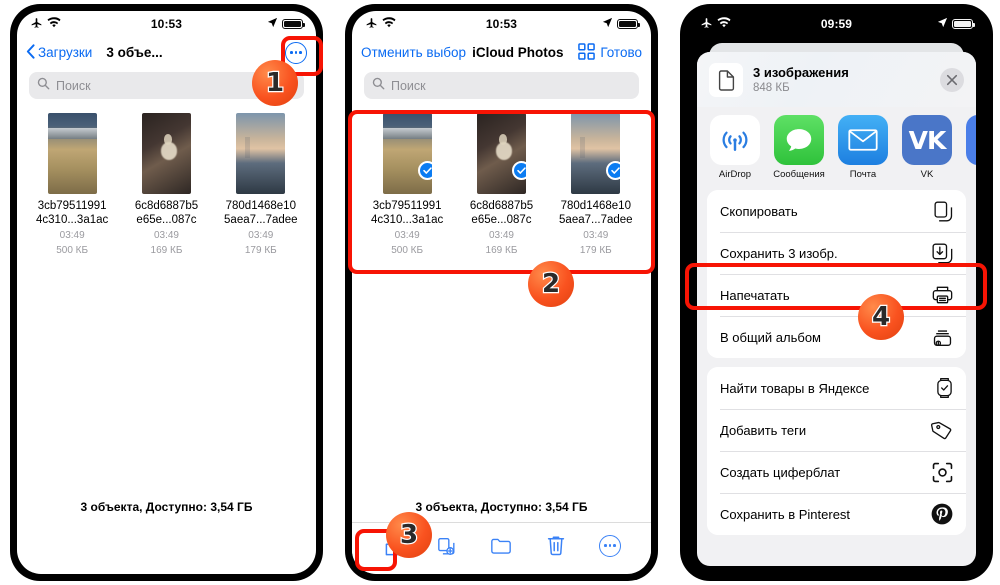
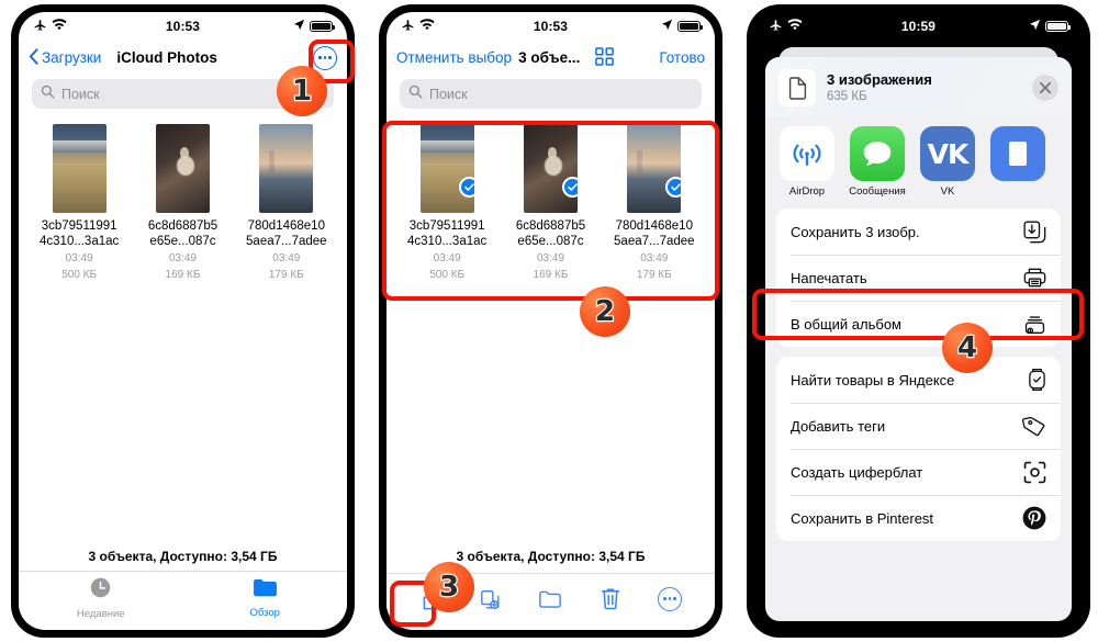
  10:53
  Загрузки
- 3 объе...
+ iCloud Photos
  Поиск
  3cb79511991
  4c310...3a1ac
  03:49
  500 КБ
  6c8d6887b5
  e65e...087c
  03:49
  169 КБ
  780d1468e10
  5aea7...7adee
  03:49
  179 КБ
  3 объекта, Доступно: 3,54 ГБ
+ Недавние
+ Обзор
  10:53
  Отменить выбор
- iCloud Photos
+ 3 объе...
  Готово
  Поиск
  3cb79511991
  4c310...3a1ac
  03:49
  500 КБ
  6c8d6887b5
  e65e...087c
  03:49
  169 КБ
  780d1468e10
  5aea7...7adee
  03:49
  179 КБ
  3 объекта, Доступно: 3,54 ГБ
- 09:59
+ 10:59
  3 изображения
- 848 КБ
+ 635 КБ
  AirDrop
  Сообщения
- Почта
  VK
  VK
- Скопировать
  Сохранить 3 изобр.
  Напечатать
  В общий альбом
  Найти товары в Яндексе
  Добавить теги
  Создать циферблат
  Сохранить в Pinterest
  1
  2
  3
  4
